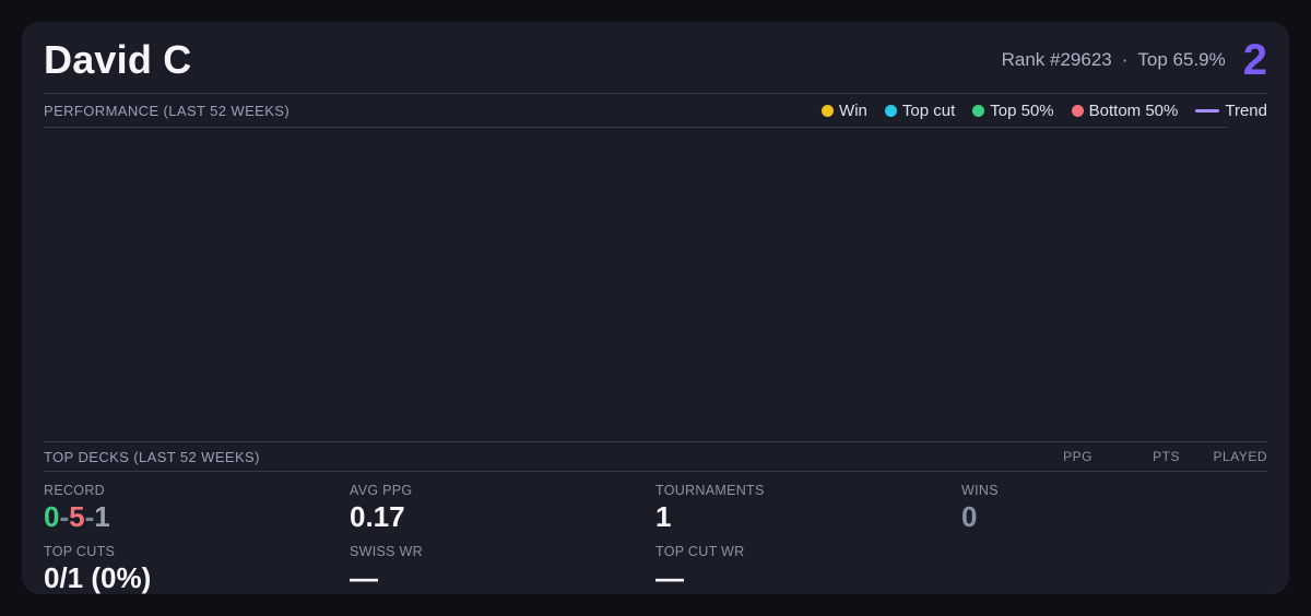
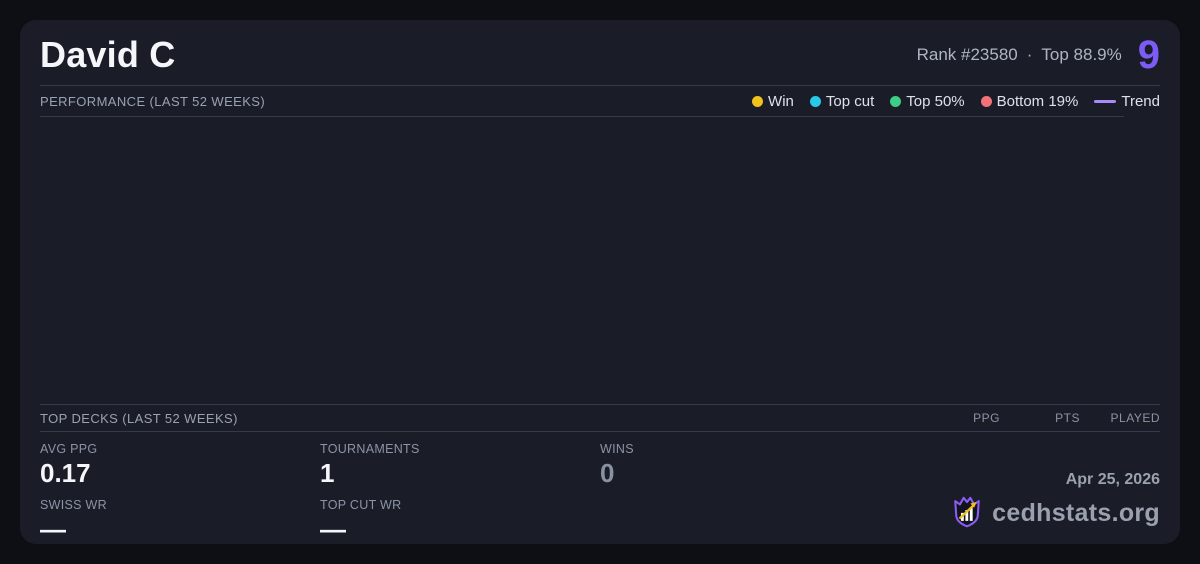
  David C
- Rank #29623
+ Rank #23580
  ·
- Top 65.9%
+ Top 88.9%
- 2
+ 9
  PERFORMANCE (LAST 52 WEEKS)
  Win
  Top cut
  Top 50%
- Bottom 50%
+ Bottom 19%
  Trend
  TOP DECKS (LAST 52 WEEKS)
  PPG
  PTS
  PLAYED
- RECORD
- 0-5-1
- TOP CUTS
- 0/1 (0%)
  AVG PPG
  0.17
  SWISS WR
  —
  TOURNAMENTS
  1
  TOP CUT WR
  —
  WINS
  0
+ Apr 25, 2026
+ cedhstats.org
